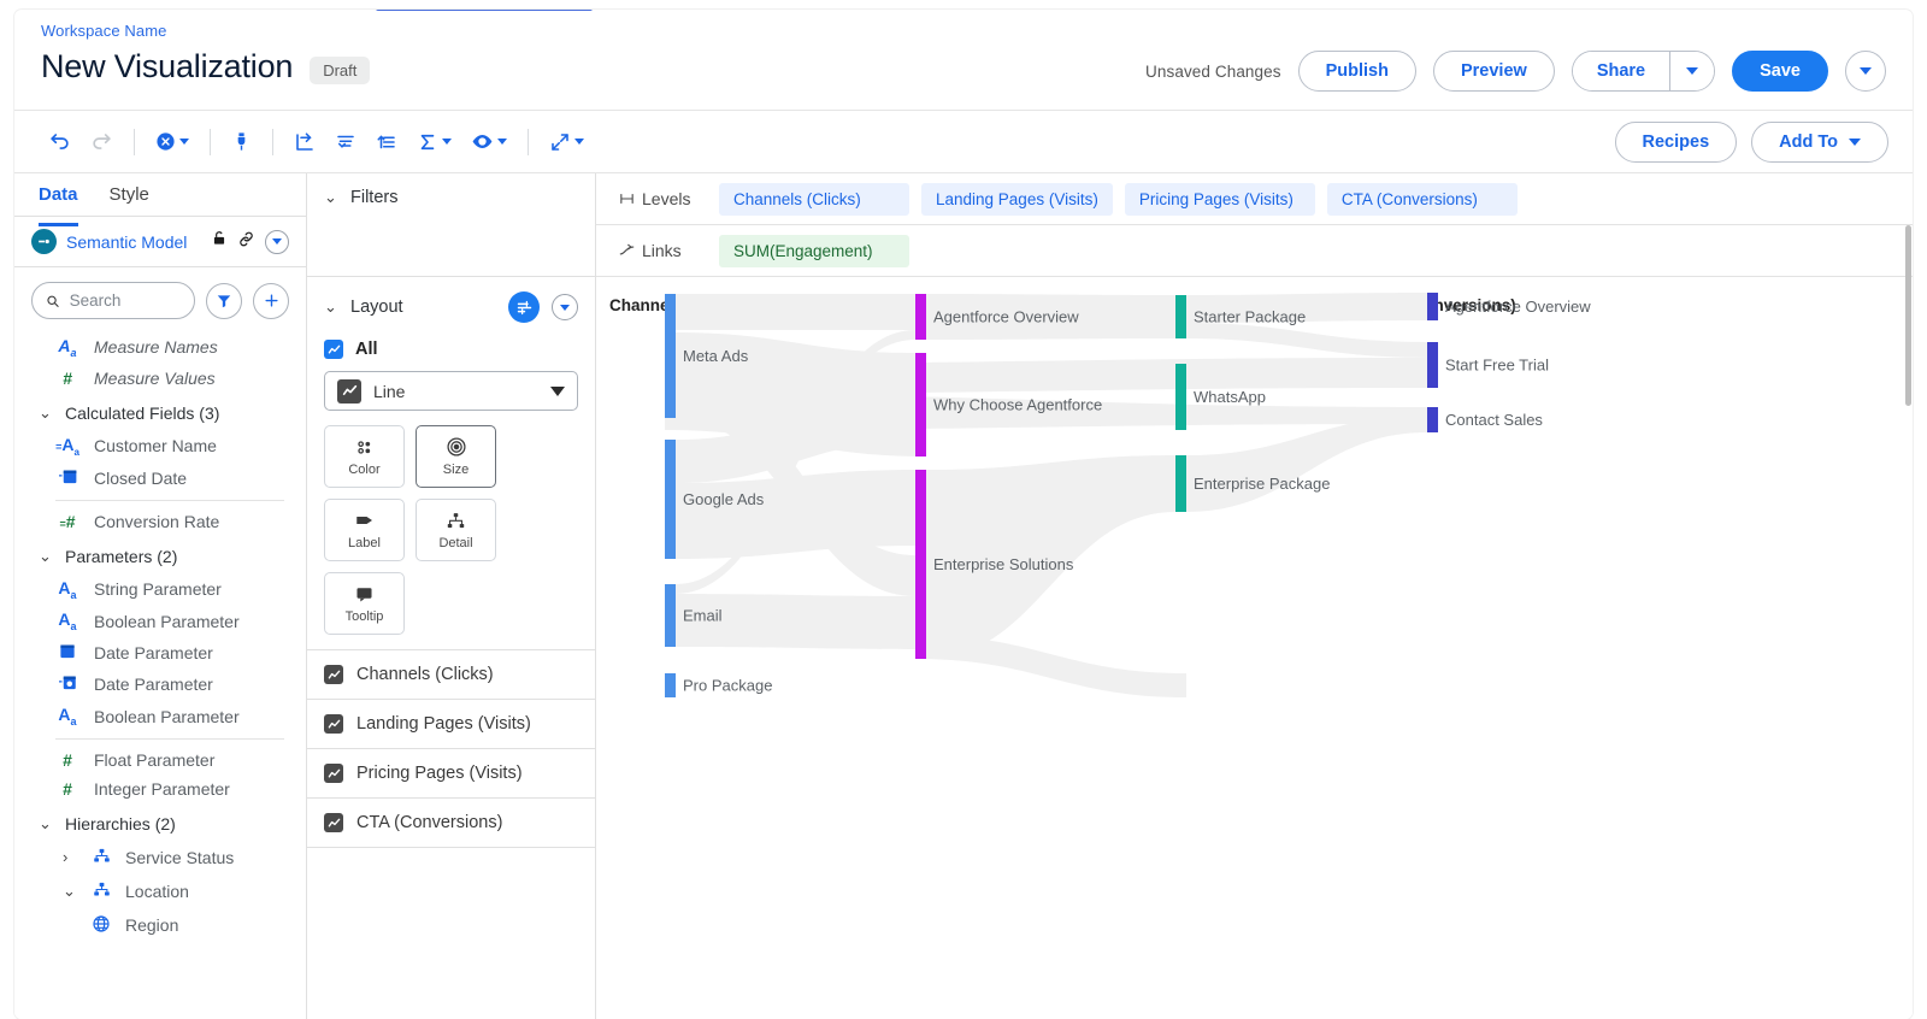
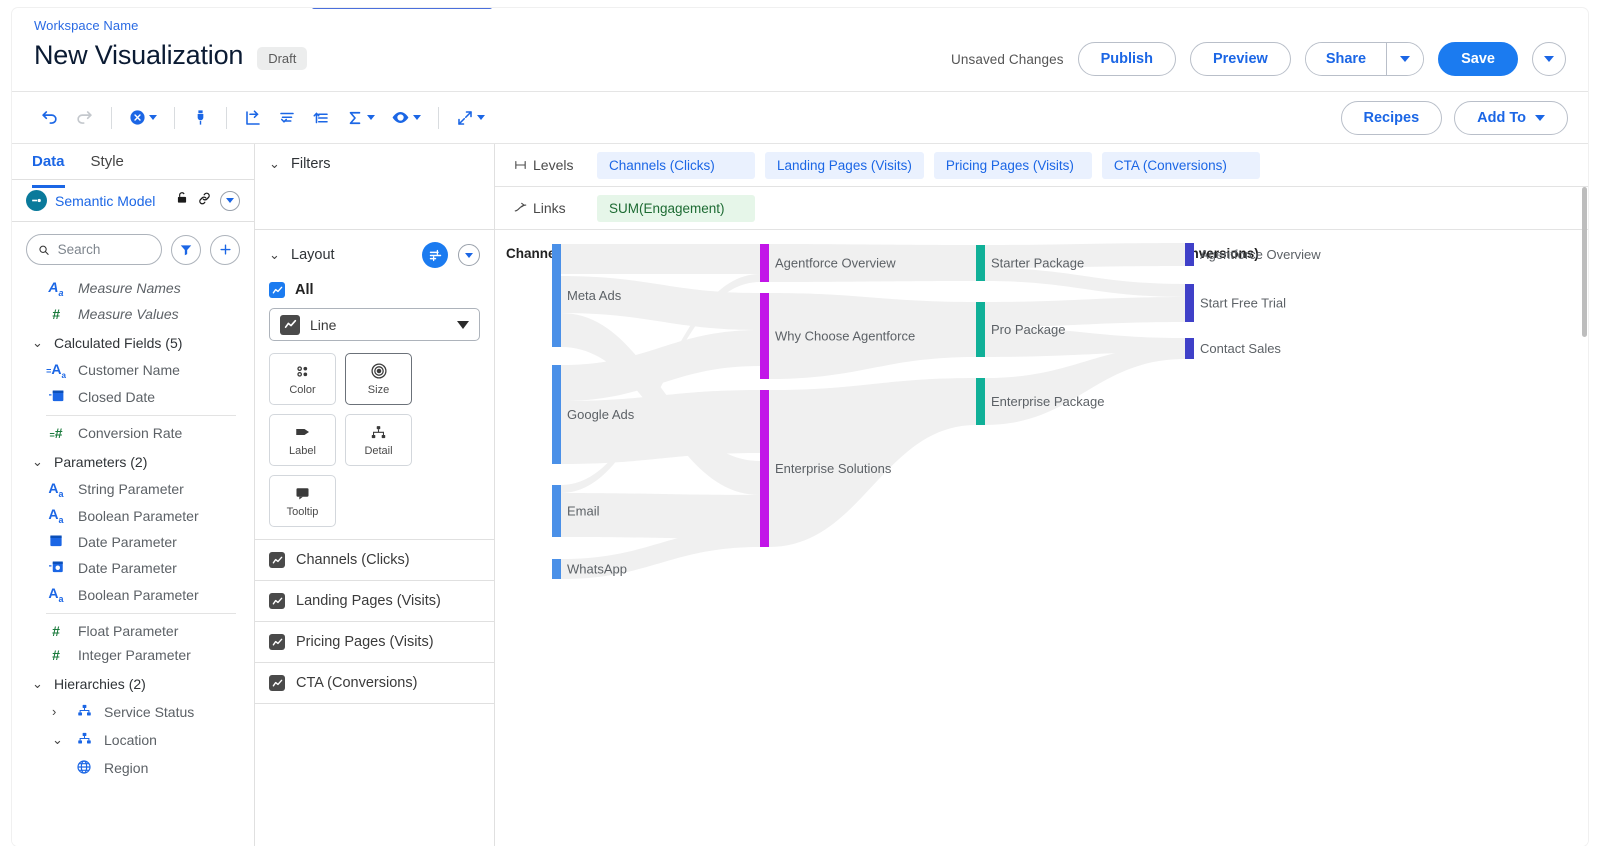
  Workspace Name
  New Visualization
  Draft
  Unsaved Changes
  Publish
  Preview
  Share
  Save
  Recipes
  Add To
  Data
  Style
  Semantic Model
  Search
  Aa
  Measure Names
  #
  Measure Values
  ⌄
- Calculated Fields (3)
+ Calculated Fields (5)
  =Aa
  Customer Name
  Closed Date
  =#
  Conversion Rate
  ⌄
  Parameters (2)
  Aa
  String Parameter
  Aa
  Boolean Parameter
  Date Parameter
  Date Parameter
  Aa
  Boolean Parameter
  #
  Float Parameter
  #
  Integer Parameter
  ⌄
  Hierarchies (2)
  ›
  Service Status
  ⌄
  Location
  Region
  ⌄
  Filters
  ⌄
  Layout
  All
  Line
  Color
  Size
  Label
  Detail
  Tooltip
  Channels (Clicks)
  Landing Pages (Visits)
  Pricing Pages (Visits)
  CTA (Conversions)
  Levels
  Channels (Clicks)
  Landing Pages (Visits)
  Pricing Pages (Visits)
  CTA (Conversions)
  Links
  SUM(Engagement)
  Meta Ads
  Google Ads
  Email
- Pro Package
+ WhatsApp
  Agentforce Overview
  Why Choose Agentforce
  Enterprise Solutions
  Starter Package
- WhatsApp
+ Pro Package
  Enterprise Package
  Agentforce Overview
  Start Free Trial
  Contact Sales
